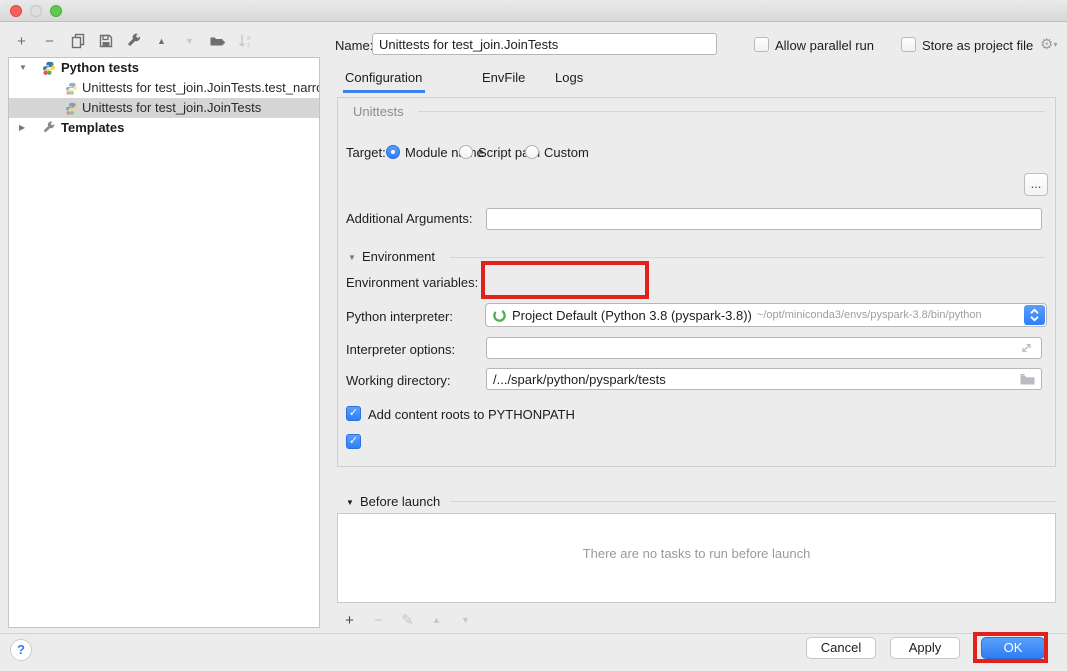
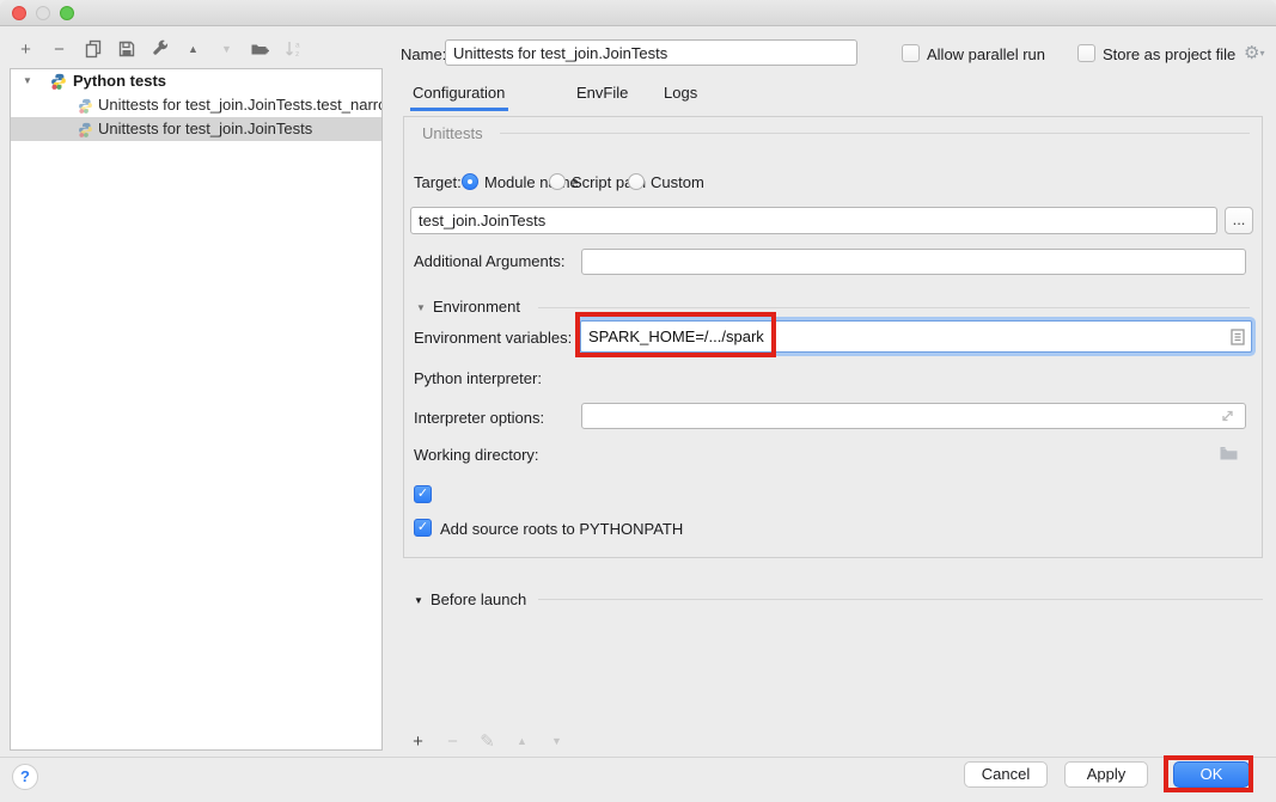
  +
  −
  ▲
  ▼
  ▼
  Python tests
  Unittests for test_join.JoinTests.test_narr
  Unittests for test_join.JoinTests
- ▶
- Templates
  Name
  Unittests for test_join.JoinTests
  Allow parallel run
  Store as project file
  ⚙▾
  Configuration
  EnvFile
  Logs
  Unittests
  Target:
  Module ne
  Script p
  Custom
+ test_join.JoinTests
  ...
  Additional Arguments:
  ▼
  Environment
  Environment variables:
+ SPARK_HOME=/.../spark
  Python interpreter:
- Project Default (Python 3.8 (pyspark-3.8))
- ~/opt/miniconda3/envs/pyspark-3.8/bin/python
  Interpreter options:
  Working directory:
- /.../spark/python/pyspark/tests
  ✓
- Add content roots to PYTHONPATH
  ✓
+ Add source roots to PYTHONPATH
  ▼
  Before launch
- There are no tasks to run before launch
  +
  ✎
  ▲
  ▼
  ?
  Cancel
  Apply
  OK
